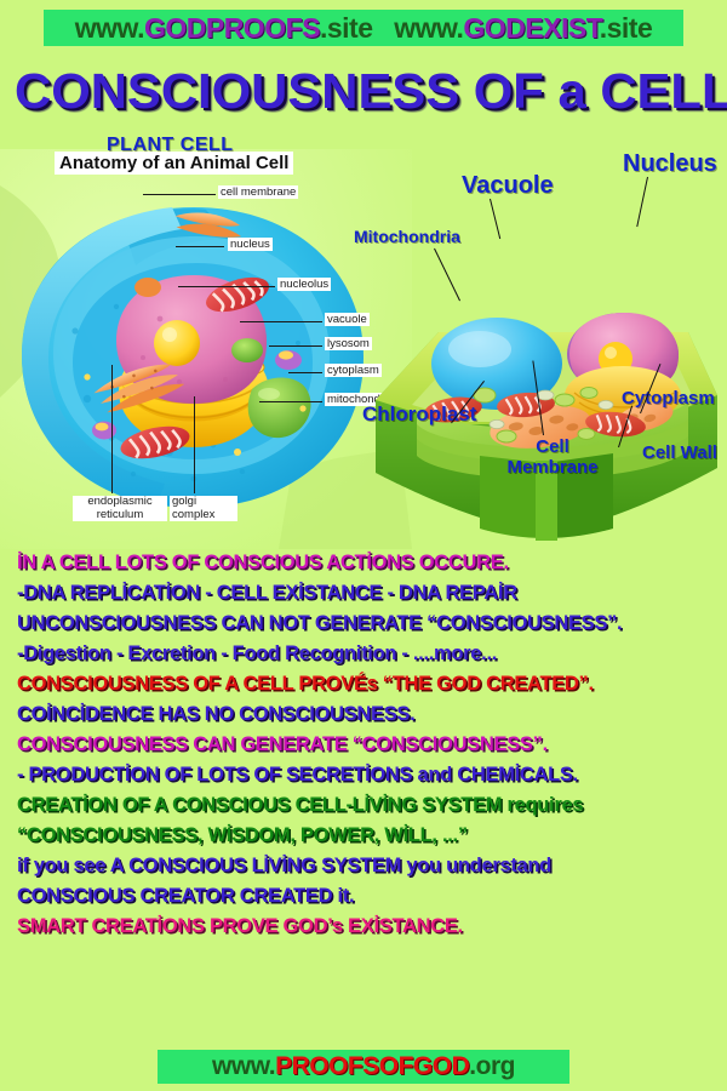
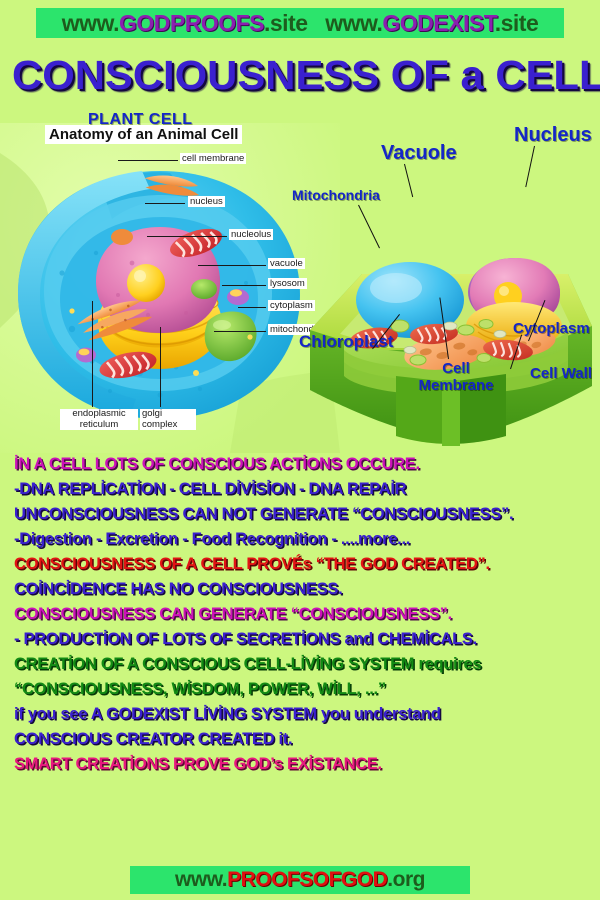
  www.GODPROOFS.site www.GODEXIST.site
  CONSCIOUSNESS OF a CELL
  Anatomy of an Animal Cell
  cell membrane
  nucleus
  nucleolus
  vacuole
  lysosom
  cytoplasm
  endoplasmic
  reticulum
  golgi
  complex
  PLANT CELL
  Vacuole
  Nucleus
  Mitochondria
  Chloroplast
  Cell
  Membrane
  Cytoplasm
  Cell Wall
  İN A CELL LOTS OF CONSCIOUS ACTİONS OCCURE.
- -DNA REPLİCATİON - CELL EXİSTANCE - DNA REPAİR
+ -DNA REPLİCATİON - CELL DİVİSİON - DNA REPAİR
  UNCONSCIOUSNESS CAN NOT GENERATE “CONSCIOUSNESS”.
  -Digestion - Excretion - Food Recognition - ....more...
  CONSCIOUSNESS OF A CELL PROVÉs “THE GOD CREATED”.
  COİNCİDENCE HAS NO CONSCIOUSNESS.
  CONSCIOUSNESS CAN GENERATE “CONSCIOUSNESS”.
  - PRODUCTİON OF LOTS OF SECRETİONS and CHEMİCALS.
  CREATİON OF A CONSCIOUS CELL-LİVİNG SYSTEM requires
  “CONSCIOUSNESS, WİSDOM, POWER, WİLL, ...”
- if you see A CONSCIOUS LİVİNG SYSTEM you understand
+ if you see A GODEXIST LİVİNG SYSTEM you understand
  CONSCIOUS CREATOR CREATED it.
  SMART CREATİONS PROVE GOD’s EXİSTANCE.
  www.PROOFSOFGOD.org
